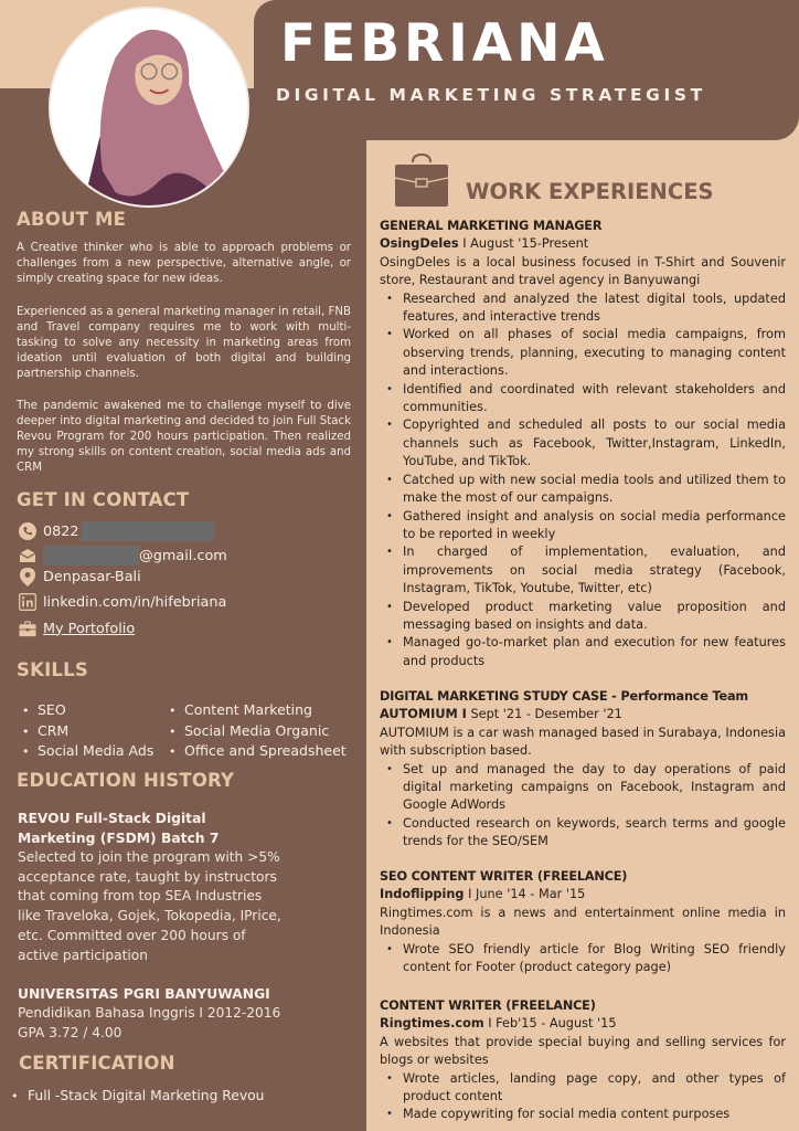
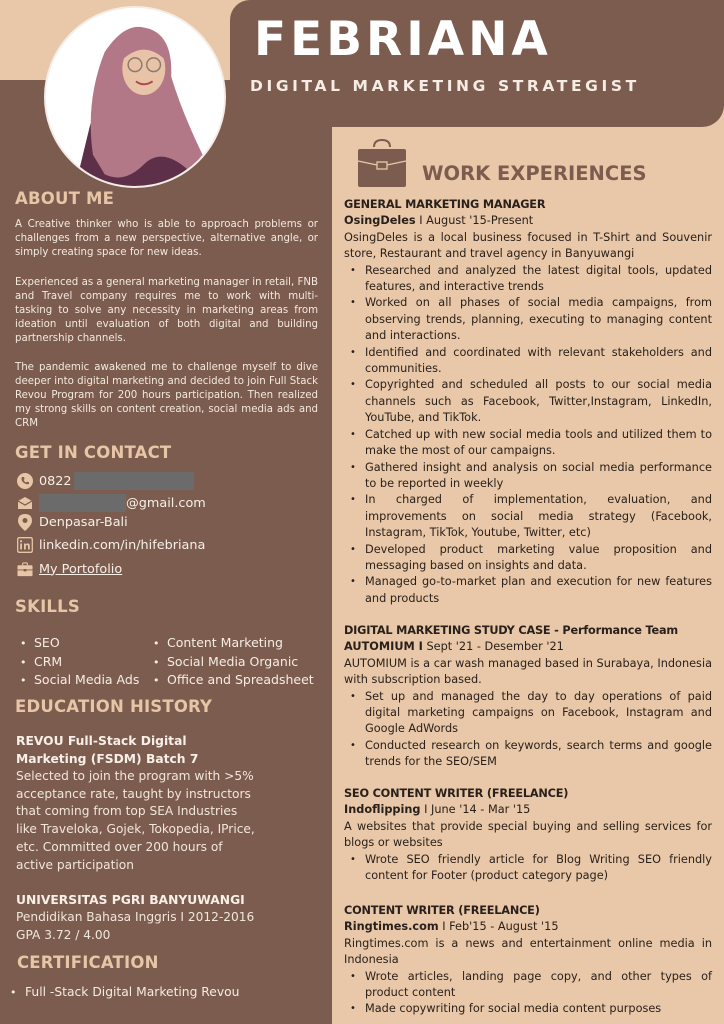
  FEBRIANA
  DIGITAL MARKETING STRATEGIST
  ABOUT ME
  A Creative thinker who is able to approach problems or challenges from a new perspective, alternative angle, or simply creating space for new ideas.
  Experienced as a general marketing manager in retail, FNB and Travel company requires me to work with multi-tasking to solve any necessity in marketing areas from ideation until evaluation of both digital and building partnership channels.
  The pandemic awakened me to challenge myself to dive deeper into digital marketing and decided to join Full Stack Revou Program for 200 hours participation. Then realized my strong skills on content creation, social media ads and CRM
  GET IN CONTACT
  0822
  @gmail.com
  Denpasar-Bali
  linkedin.com/in/hifebriana
  My Portofolio
  SKILLS
  SEO
  Content Marketing
  CRM
  Social Media Organic
  Social Media Ads
  Office and Spreadsheet
  EDUCATION HISTORY
  REVOU Full-Stack Digital Marketing (FSDM) Batch 7
  Selected to join the program with >5% acceptance rate, taught by instructors that coming from top SEA Industries like Traveloka, Gojek, Tokopedia, IPrice, etc. Committed over 200 hours of active participation
  UNIVERSITAS PGRI BANYUWANGI
  Pendidikan Bahasa Inggris I 2012-2016
  GPA 3.72 / 4.00
  CERTIFICATION
  Full -Stack Digital Marketing Revou
  WORK EXPERIENCES
  GENERAL MARKETING MANAGER
  OsingDeles I August '15-Present
  OsingDeles is a local business focused in T-Shirt and Souvenir store, Restaurant and travel agency in Banyuwangi
  Researched and analyzed the latest digital tools, updated features, and interactive trends
  Worked on all phases of social media campaigns, from observing trends, planning, executing to managing content and interactions.
  Identified and coordinated with relevant stakeholders and communities.
  Copyrighted and scheduled all posts to our social media channels such as Facebook, Twitter,Instagram, LinkedIn, YouTube, and TikTok.
  Catched up with new social media tools and utilized them to make the most of our campaigns.
  Gathered insight and analysis on social media performance to be reported in weekly
  In charged of implementation, evaluation, and improvements on social media strategy (Facebook, Instagram, TikTok, Youtube, Twitter, etc)
  Developed product marketing value proposition and messaging based on insights and data.
  Managed go-to-market plan and execution for new features and products
  DIGITAL MARKETING STUDY CASE - Performance Team
  AUTOMIUM I Sept '21 - Desember '21
  AUTOMIUM is a car wash managed based in Surabaya, Indonesia with subscription based.
  Set up and managed the day to day operations of paid digital marketing campaigns on Facebook, Instagram and Google AdWords
  Conducted research on keywords, search terms and google trends for the SEO/SEM
  SEO CONTENT WRITER (FREELANCE)
  Indoflipping I June '14 - Mar '15
- Ringtimes.com is a news and entertainment online media in Indonesia
+ A websites that provide special buying and selling services for blogs or websites
  Wrote SEO friendly article for Blog Writing SEO friendly content for Footer (product category page)
  CONTENT WRITER (FREELANCE)
  Ringtimes.com I Feb'15 - August '15
- A websites that provide special buying and selling services for blogs or websites
+ Ringtimes.com is a news and entertainment online media in Indonesia
  Wrote articles, landing page copy, and other types of product content
  Made copywriting for social media content purposes
